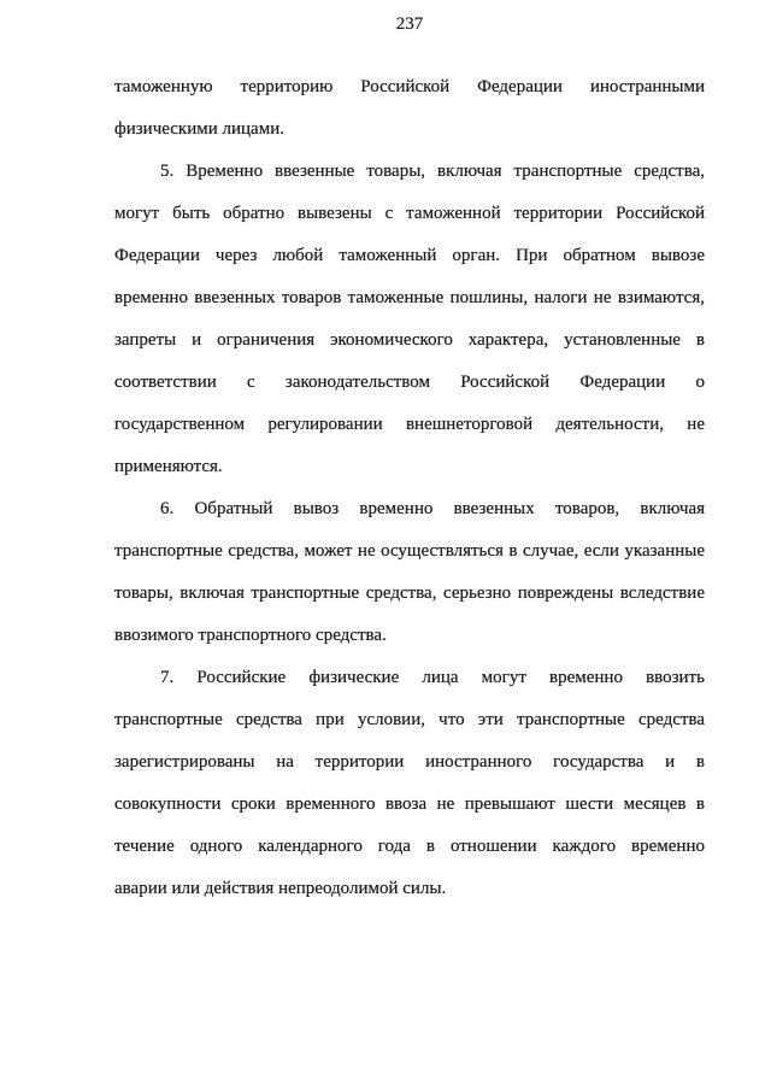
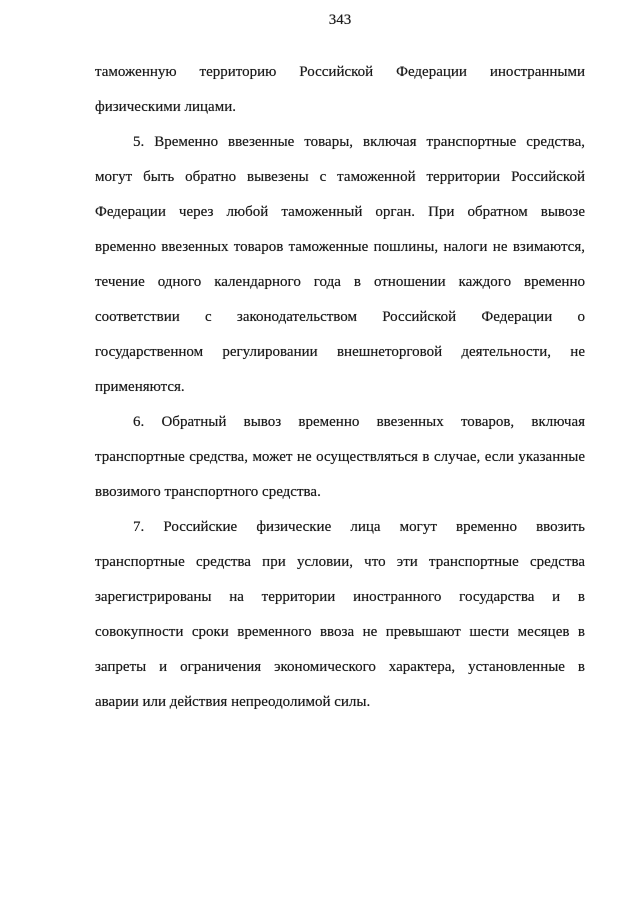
- 237
+ 343
  таможенную территорию Российской Федерации иностранными
  физическими лицами.
  5. Временно ввезенные товары, включая транспортные средства,
  могут быть обратно вывезены с таможенной территории Российской
  Федерации через любой таможенный орган. При обратном вывозе
  временно ввезенных товаров таможенные пошлины, налоги не взимаются,
- запреты и ограничения экономического характера, установленные в
+ течение одного календарного года в отношении каждого временно
  соответствии с законодательством Российской Федерации о
  государственном регулировании внешнеторговой деятельности, не
  применяются.
  6. Обратный вывоз временно ввезенных товаров, включая
  транспортные средства, может не осуществляться в случае, если указанные
- товары, включая транспортные средства, серьезно повреждены вследствие
  ввозимого транспортного средства.
  7. Российские физические лица могут временно ввозить
  транспортные средства при условии, что эти транспортные средства
  зарегистрированы на территории иностранного государства и в
  совокупности сроки временного ввоза не превышают шести месяцев в
- течение одного календарного года в отношении каждого временно
+ запреты и ограничения экономического характера, установленные в
  аварии или действия непреодолимой силы.
